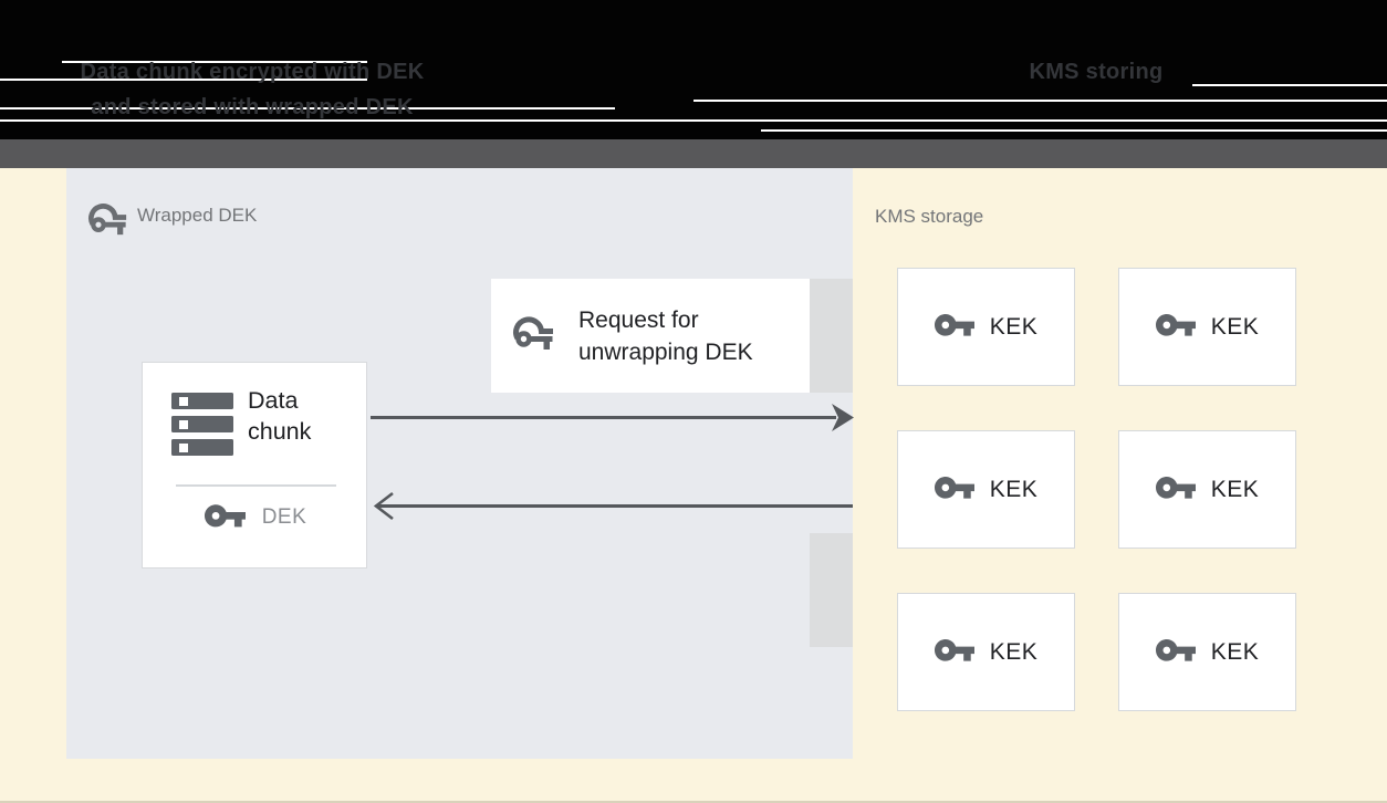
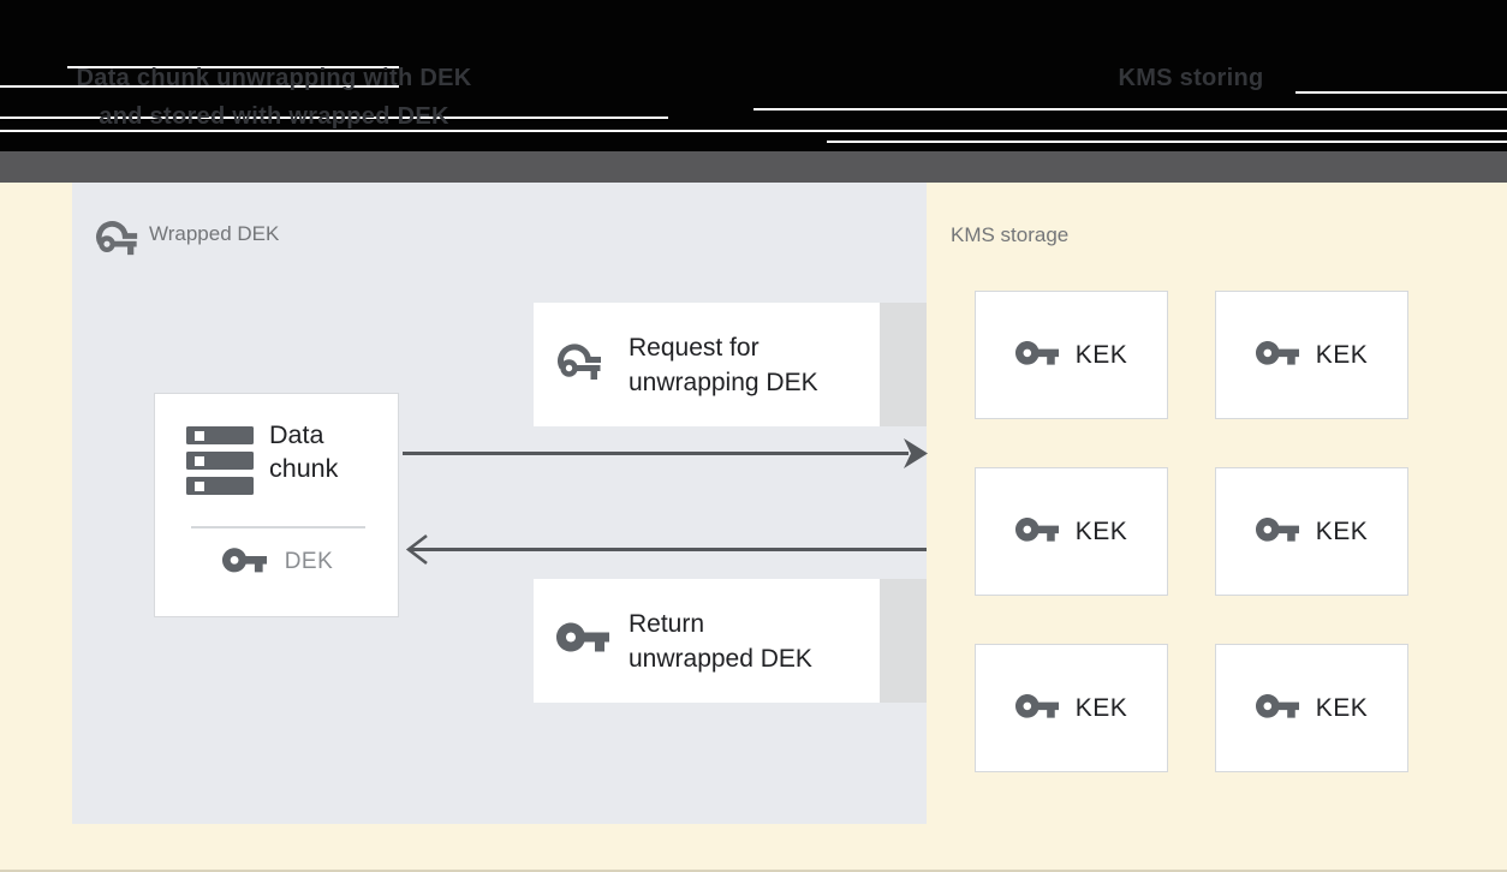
- Data chunk encrypted with DEK
+ Data chunk unwrapping with DEK
  and stored with wrapped DEK
  KMS storing
  Wrapped DEK
  Data
  chunk
  DEK
  Request for
  unwrapping DEK
+ Return
+ unwrapped DEK
  KMS storage
  KEK
  KEK
  KEK
  KEK
  KEK
  KEK
